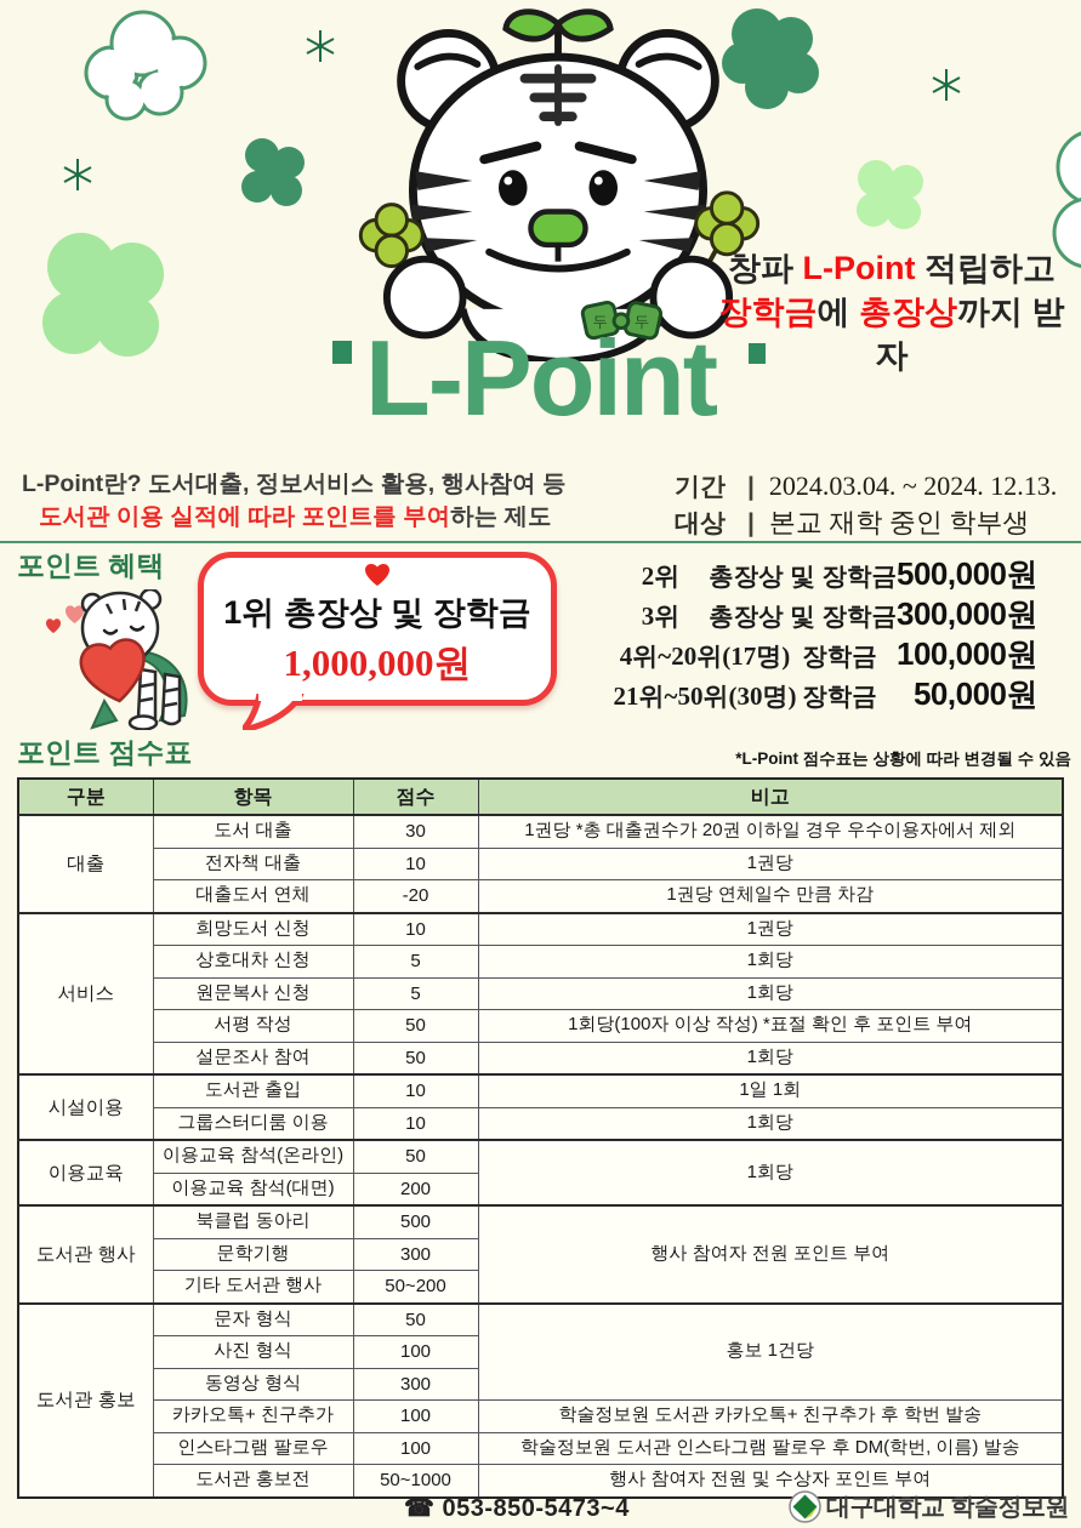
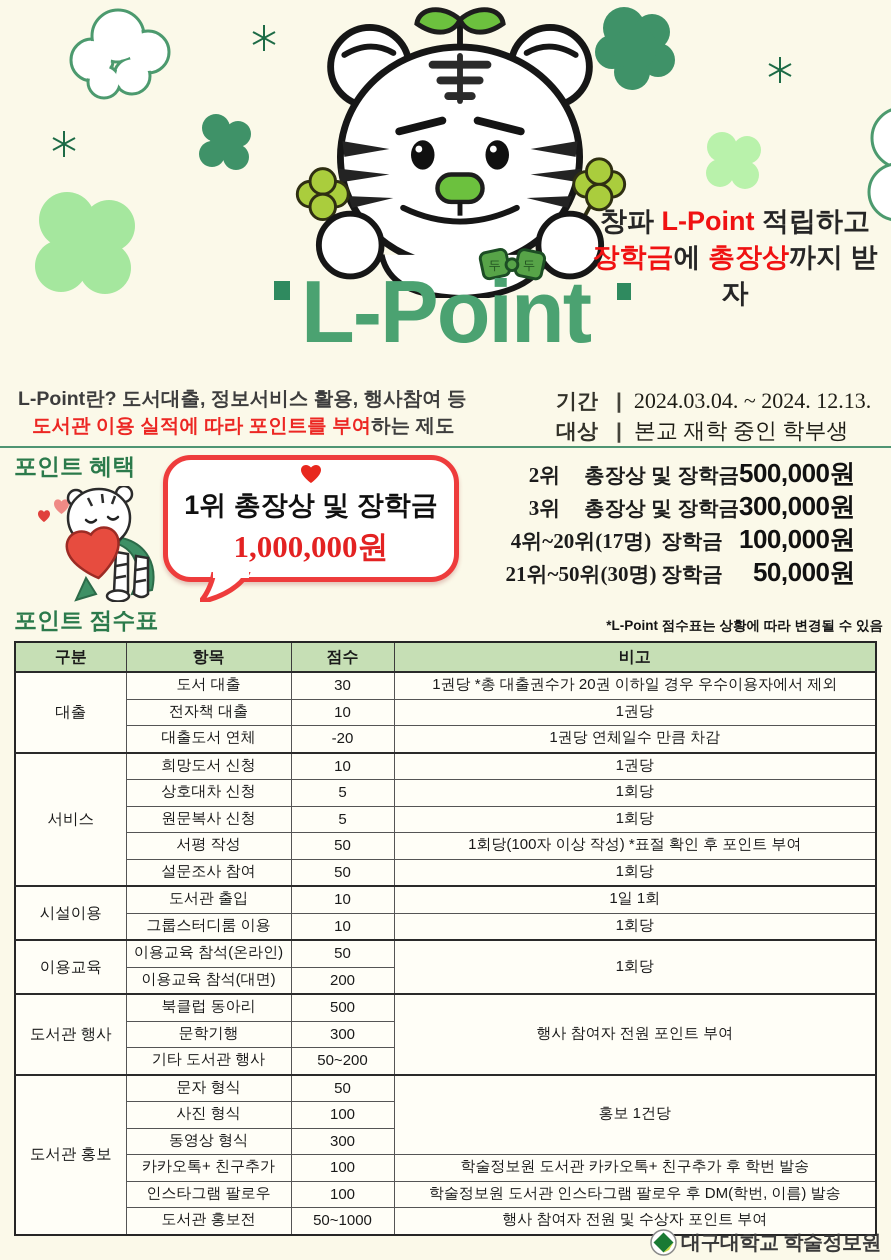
  두
  두
  L-Point
  창파 L-Point 적립하고
  장학금에 총장상까지 받자
  L-Point란? 도서대출, 정보서비스 활용, 행사참여 등
  도서관 이용 실적에 따라 포인트를 부여하는 제도
  기간
  |
  2024.03.04. ~ 2024. 12.13.
  대상
  |
  본교 재학 중인 학부생
  포인트 혜택
  1위 총장상 및 장학금
  1,000,000원
  2위
  총장상 및 장학금
  500,000원
  3위
  총장상 및 장학금
  300,000원
  4위~20위(17명)
  장학금
  100,000원
  21위~50위(30명)
  장학금
  50,000원
  포인트 점수표
  *L-Point 점수표는 상황에 따라 변경될 수 있음
  구분	항목	점수	비고
  대출	도서 대출	30	1권당 *총 대출권수가 20권 이하일 경우 우수이용자에서 제외
  전자책 대출	10	1권당
  대출도서 연체	-20	1권당 연체일수 만큼 차감
  서비스	희망도서 신청	10	1권당
  상호대차 신청	5	1회당
  원문복사 신청	5	1회당
  서평 작성	50	1회당(100자 이상 작성) *표절 확인 후 포인트 부여
  설문조사 참여	50	1회당
  시설이용	도서관 출입	10	1일 1회
  그룹스터디룸 이용	10	1회당
  이용교육	이용교육 참석(온라인)	50	1회당
  이용교육 참석(대면)	200
  도서관 행사	북클럽 동아리	500	행사 참여자 전원 포인트 부여
  문학기행	300
  기타 도서관 행사	50~200
  도서관 홍보	문자 형식	50	홍보 1건당
  사진 형식	100
  동영상 형식	300
  카카오톡+ 친구추가	100	학술정보원 도서관 카카오톡+ 친구추가 후 학번 발송
  인스타그램 팔로우	100	학술정보원 도서관 인스타그램 팔로우 후 DM(학번, 이름) 발송
  도서관 홍보전	50~1000	행사 참여자 전원 및 수상자 포인트 부여
- ☎ 053-850-5473~4
  대구대학교 학술정보원
